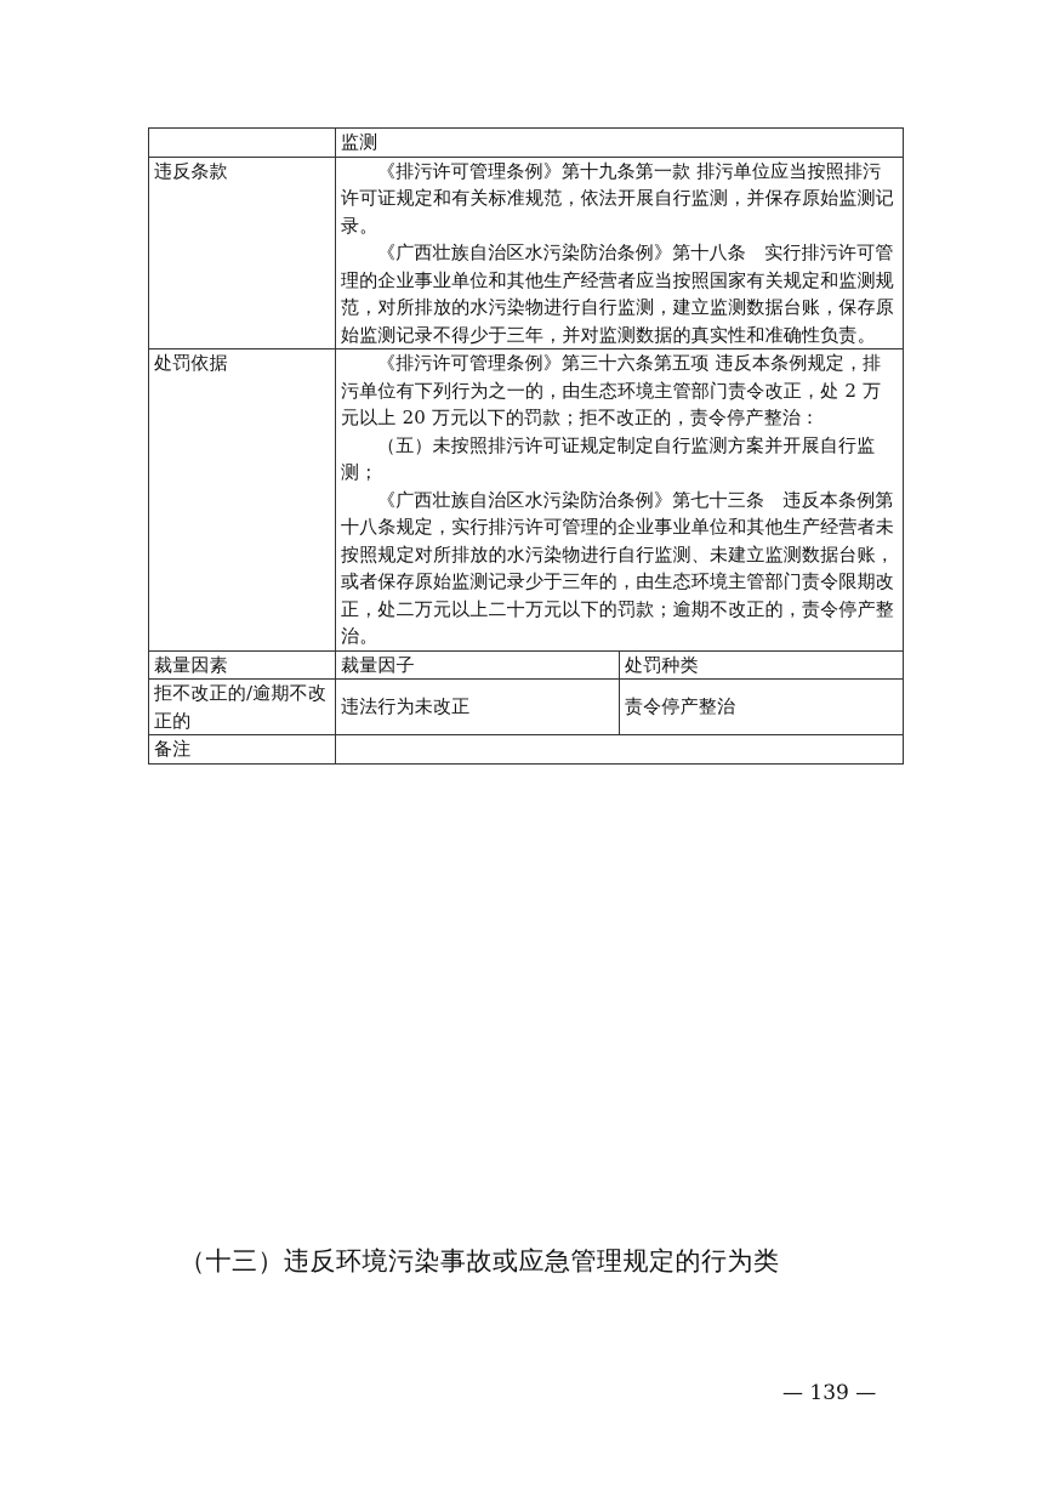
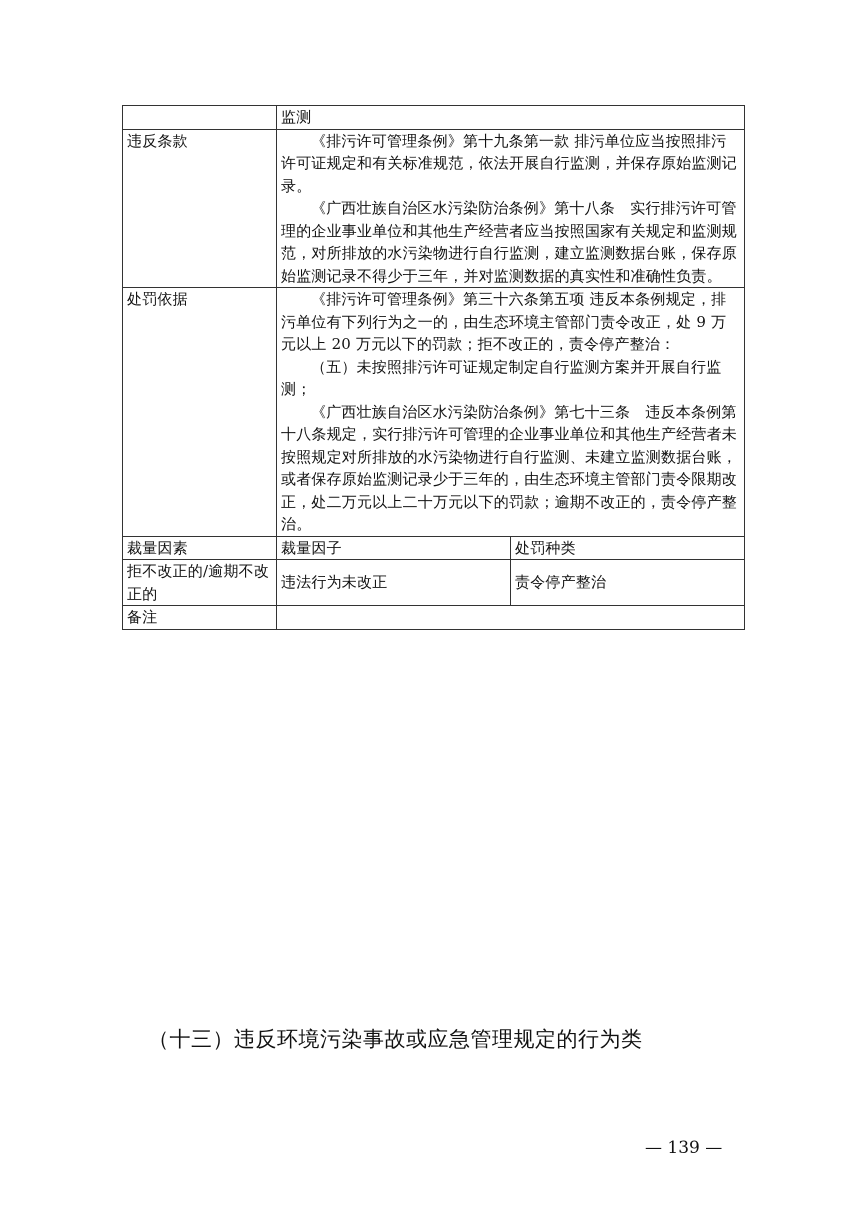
  	监测
  违反条款	《排污许可管理条例》第十九条第一款 排污单位应当按照排污许可证规定和有关标准规范，依法开展自行监测，并保存原始监测记录。 《广西壮族自治区水污染防治条例》第十八条 实行排污许可管理的企业事业单位和其他生产经营者应当按照国家有关规定和监测规范，对所排放的水污染物进行自行监测，建立监测数据台账，保存原始监测记录不得少于三年，并对监测数据的真实性和准确性负责。
- 处罚依据	《排污许可管理条例》第三十六条第五项 违反本条例规定，排污单位有下列行为之一的，由生态环境主管部门责令改正，处 2 万元以上 20 万元以下的罚款；拒不改正的，责令停产整治： （五）未按照排污许可证规定制定自行监测方案并开展自行监测； 《广西壮族自治区水污染防治条例》第七十三条 违反本条例第十八条规定，实行排污许可管理的企业事业单位和其他生产经营者未按照规定对所排放的水污染物进行自行监测、未建立监测数据台账，或者保存原始监测记录少于三年的，由生态环境主管部门责令限期改正，处二万元以上二十万元以下的罚款；逾期不改正的，责令停产整治。
+ 处罚依据	《排污许可管理条例》第三十六条第五项 违反本条例规定，排污单位有下列行为之一的，由生态环境主管部门责令改正，处 9 万元以上 20 万元以下的罚款；拒不改正的，责令停产整治： （五）未按照排污许可证规定制定自行监测方案并开展自行监测； 《广西壮族自治区水污染防治条例》第七十三条 违反本条例第十八条规定，实行排污许可管理的企业事业单位和其他生产经营者未按照规定对所排放的水污染物进行自行监测、未建立监测数据台账，或者保存原始监测记录少于三年的，由生态环境主管部门责令限期改正，处二万元以上二十万元以下的罚款；逾期不改正的，责令停产整治。
  裁量因素	裁量因子	处罚种类
  拒不改正的/逾期不改正的	违法行为未改正	责令停产整治
  备注
  （十三）违反环境污染事故或应急管理规定的行为类
  — 139 —
